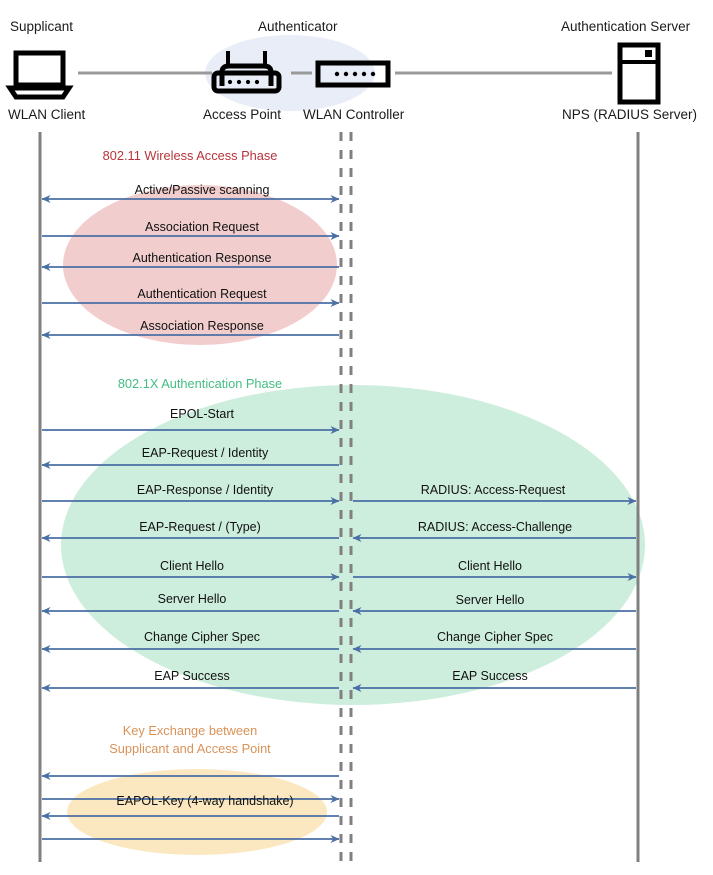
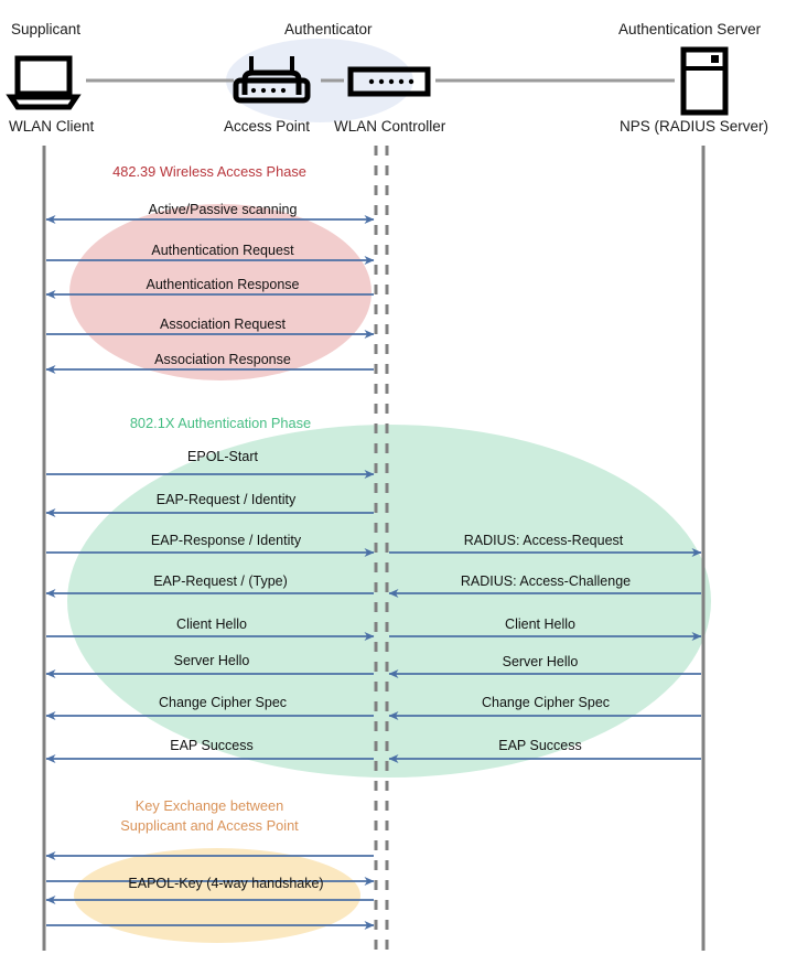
  Supplicant
  Authenticator
  Authentication Server
  WLAN Client
  Access Point
  WLAN Controller
  NPS (RADIUS Server)
- 802.11 Wireless Access Phase
+ 482.39 Wireless Access Phase
  802.1X Authentication Phase
  Key Exchange between
  Supplicant and Access Point
  Active/Passive scanning
- Association Request
+ Authentication Request
  Authentication Response
- Authentication Request
+ Association Request
  Association Response
  EPOL-Start
  EAP-Request / Identity
  EAP-Response / Identity
  EAP-Request / (Type)
  Client Hello
  Server Hello
  Change Cipher Spec
  EAP Success
  RADIUS: Access-Request
  RADIUS: Access-Challenge
  Client Hello
  Server Hello
  Change Cipher Spec
  EAP Success
  EAPOL-Key (4-way handshake)
